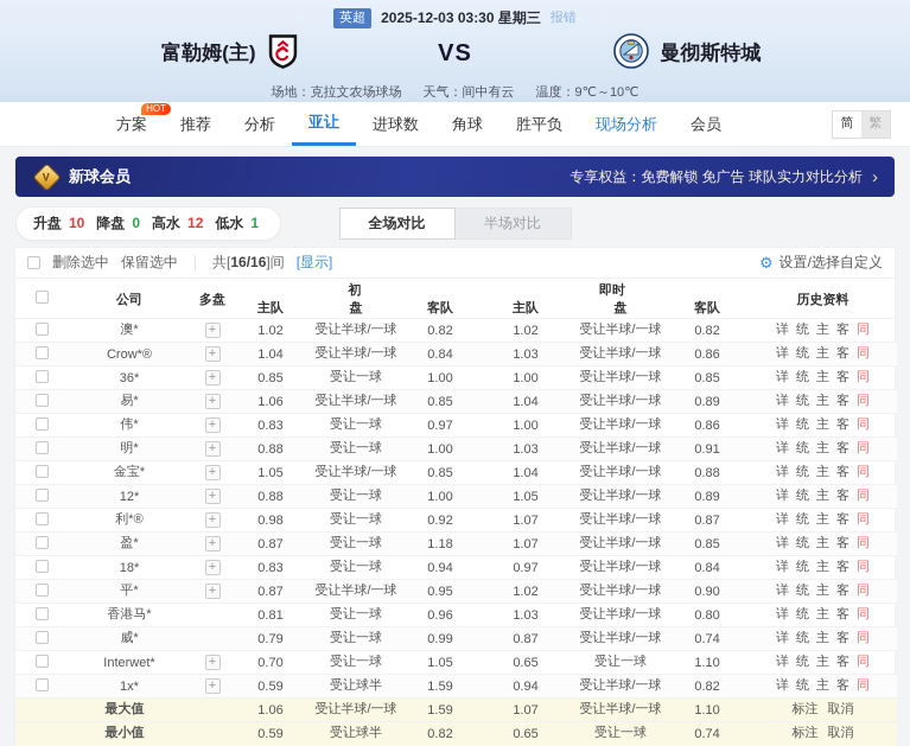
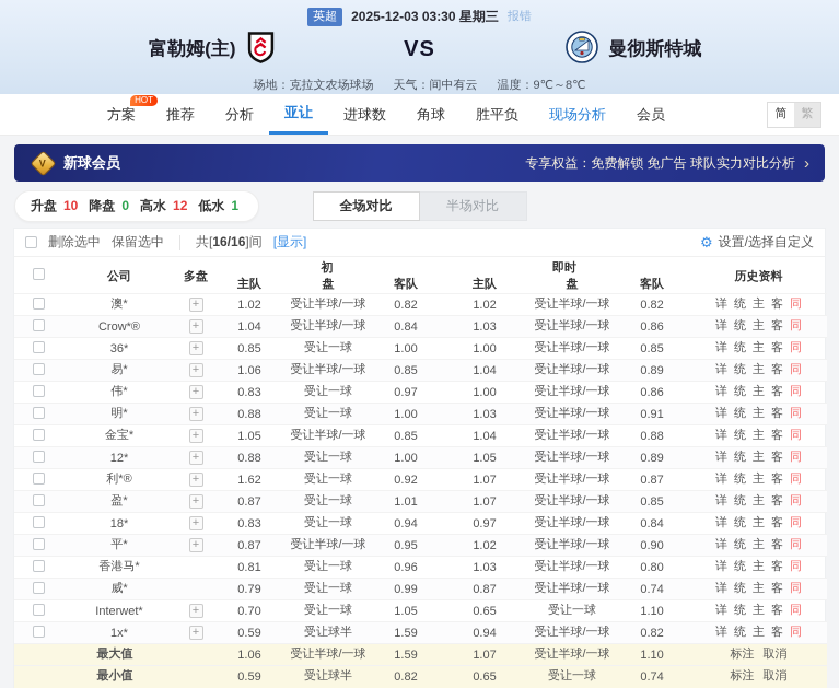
  英超
  2025-12-03 03:30 星期三
  报错
  富勒姆(主)
  VS
  曼彻斯特城
  场地：克拉文农场球场
  天气：间中有云
- 温度：9℃～10℃
+ 温度：9℃～8℃
  方案
  HOT
  推荐
  分析
  亚让
  进球数
  角球
  胜平负
  现场分析
  会员
  简
  繁
  新球会员
  专享权益：免费解锁 免广告 球队实力对比分析
  ›
  升盘
  10
  降盘
  0
  高水
  12
  低水
  1
  全场对比
  半场对比
  删除选中
  保留选中
  共[16/16]间
  [显示]
  ⚙
  设置/选择自定义
  	公司	多盘	初	即时	历史资料
  主队	盘	客队	主队	盘	客队
  	澳*	+	1.02	受让半球/一球	0.82	1.02	受让半球/一球	0.82	详 统 主 客 同
  	Crow*®	+	1.04	受让半球/一球	0.84	1.03	受让半球/一球	0.86	详 统 主 客 同
  	36*	+	0.85	受让一球	1.00	1.00	受让半球/一球	0.85	详 统 主 客 同
  	易*	+	1.06	受让半球/一球	0.85	1.04	受让半球/一球	0.89	详 统 主 客 同
  	伟*	+	0.83	受让一球	0.97	1.00	受让半球/一球	0.86	详 统 主 客 同
  	明*	+	0.88	受让一球	1.00	1.03	受让半球/一球	0.91	详 统 主 客 同
  	金宝*	+	1.05	受让半球/一球	0.85	1.04	受让半球/一球	0.88	详 统 主 客 同
  	12*	+	0.88	受让一球	1.00	1.05	受让半球/一球	0.89	详 统 主 客 同
- 	利*®	+	0.98	受让一球	0.92	1.07	受让半球/一球	0.87	详 统 主 客 同
+ 	利*®	+	1.62	受让一球	0.92	1.07	受让半球/一球	0.87	详 统 主 客 同
- 	盈*	+	0.87	受让一球	1.18	1.07	受让半球/一球	0.85	详 统 主 客 同
+ 	盈*	+	0.87	受让一球	1.01	1.07	受让半球/一球	0.85	详 统 主 客 同
  	18*	+	0.83	受让一球	0.94	0.97	受让半球/一球	0.84	详 统 主 客 同
  	平*	+	0.87	受让半球/一球	0.95	1.02	受让半球/一球	0.90	详 统 主 客 同
  	香港马*		0.81	受让一球	0.96	1.03	受让半球/一球	0.80	详 统 主 客 同
  	威*		0.79	受让一球	0.99	0.87	受让半球/一球	0.74	详 统 主 客 同
  	Interwet*	+	0.70	受让一球	1.05	0.65	受让一球	1.10	详 统 主 客 同
  	1x*	+	0.59	受让球半	1.59	0.94	受让半球/一球	0.82	详 统 主 客 同
  最大值	1.06	受让半球/一球	1.59	1.07	受让半球/一球	1.10	标注 取消
  最小值	0.59	受让球半	0.82	0.65	受让一球	0.74	标注 取消
